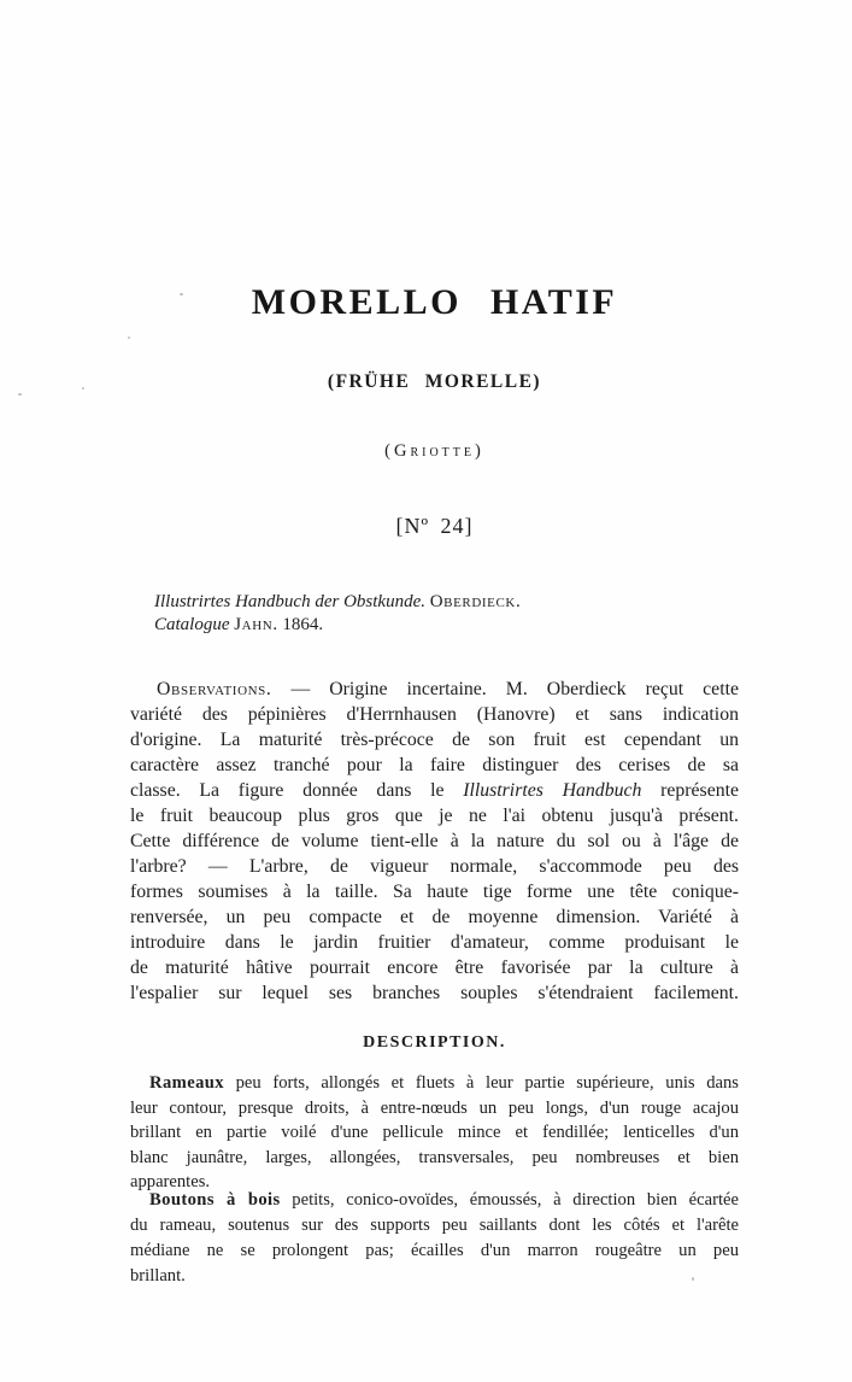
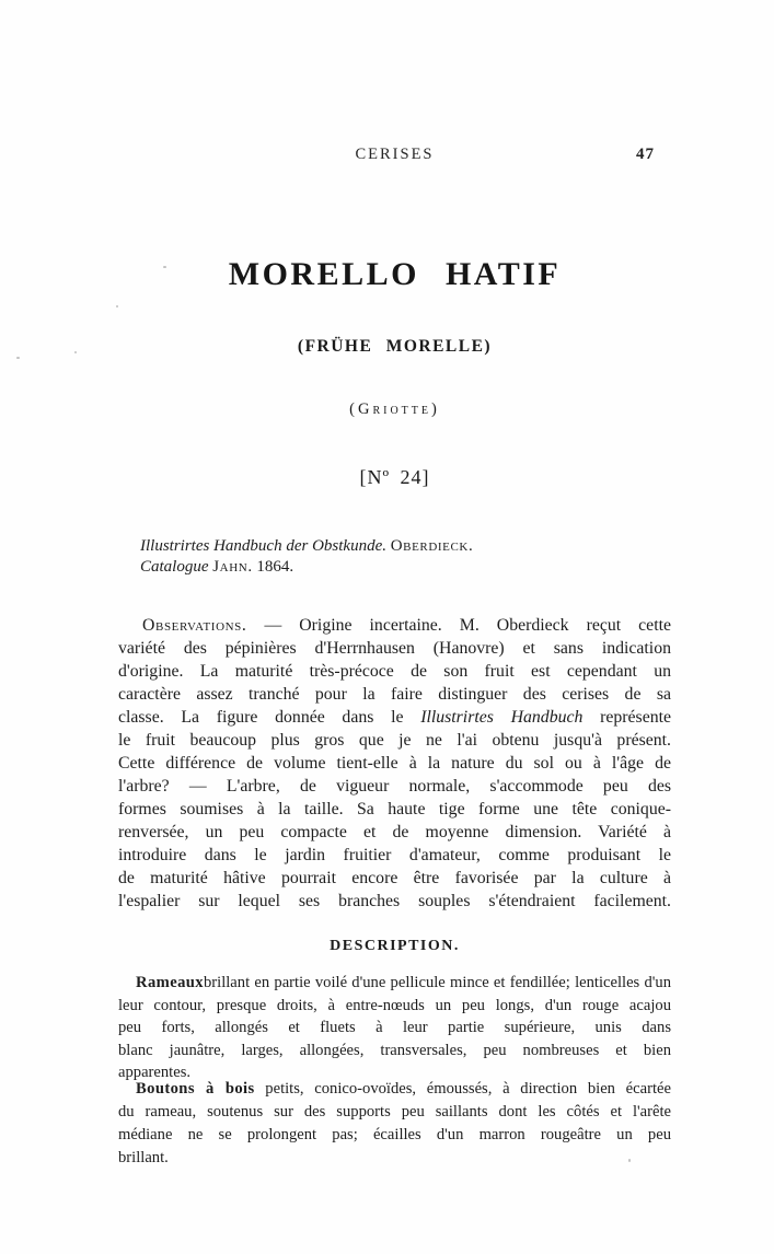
+ CERISES
+ 47
  MORELLO HATIF
  (FRÜHE MORELLE)
  (Griotte)
  [Nº 24]
  Illustrirtes Handbuch der Obstkunde. Oberdieck.
  Catalogue Jahn. 1864.
  Observations. — Origine incertaine. M. Oberdieck reçut cette
  variété des pépinières d'Herrnhausen (Hanovre) et sans indication
  d'origine. La maturité très-précoce de son fruit est cependant un
  caractère assez tranché pour la faire distinguer des cerises de sa
  classe. La figure donnée dans le Illustrirtes Handbuch représente
  le fruit beaucoup plus gros que je ne l'ai obtenu jusqu'à présent.
  Cette différence de volume tient-elle à la nature du sol ou à l'âge de
  l'arbre? — L'arbre, de vigueur normale, s'accommode peu des
  formes soumises à la taille. Sa haute tige forme une tête conique-
  renversée, un peu compacte et de moyenne dimension. Variété à
  introduire dans le jardin fruitier d'amateur, comme produisant le
  de maturité hâtive pourrait encore être favorisée par la culture à
  l'espalier sur lequel ses branches souples s'étendraient facilement.
  DESCRIPTION.
- Rameaux peu forts, allongés et fluets à leur partie supérieure, unis dans
+ Rameauxbrillant en partie voilé d'une pellicule mince et fendillée; lenticelles d'un
  leur contour, presque droits, à entre-nœuds un peu longs, d'un rouge acajou
- brillant en partie voilé d'une pellicule mince et fendillée; lenticelles d'un
+ peu forts, allongés et fluets à leur partie supérieure, unis dans
  blanc jaunâtre, larges, allongées, transversales, peu nombreuses et bien
  apparentes.
  Boutons à bois petits, conico-ovoïdes, émoussés, à direction bien écartée
  du rameau, soutenus sur des supports peu saillants dont les côtés et l'arête
  médiane ne se prolongent pas; écailles d'un marron rougeâtre un peu
  brillant.
